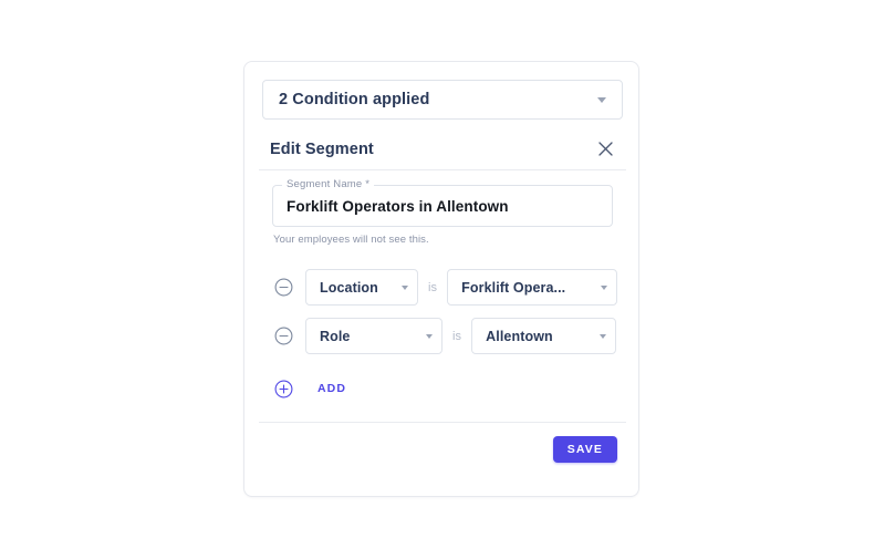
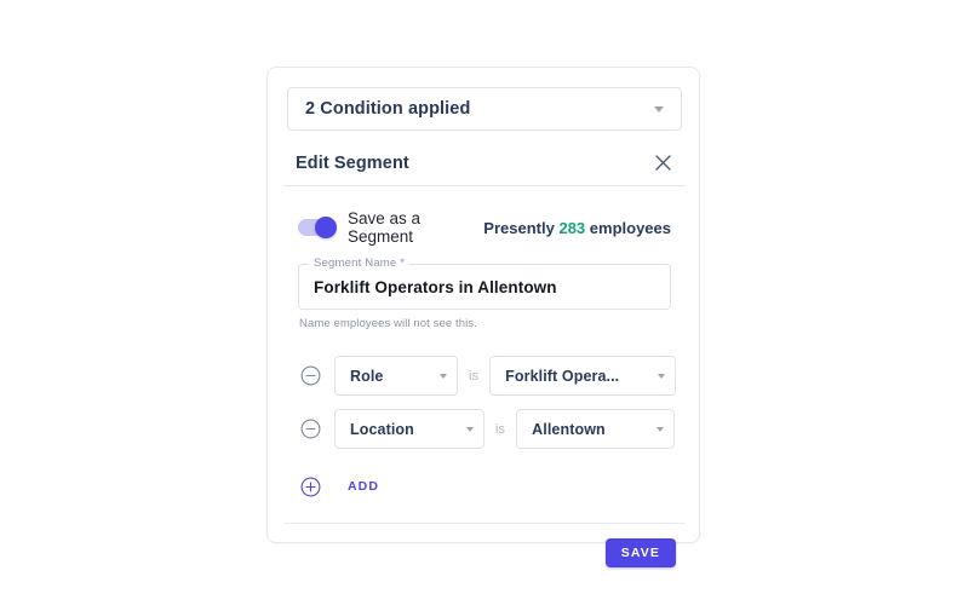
  2 Condition applied
  Edit Segment
+ Save as a Segment
+ Presently 283 employees
  Forklift Operators in Allentown
  Segment Name *
- Your employees will not see this.
+ Name employees will not see this.
- Location
+ Role
  is
  Forklift Opera...
- Role
+ Location
  is
  Allentown
  ADD
  SAVE
